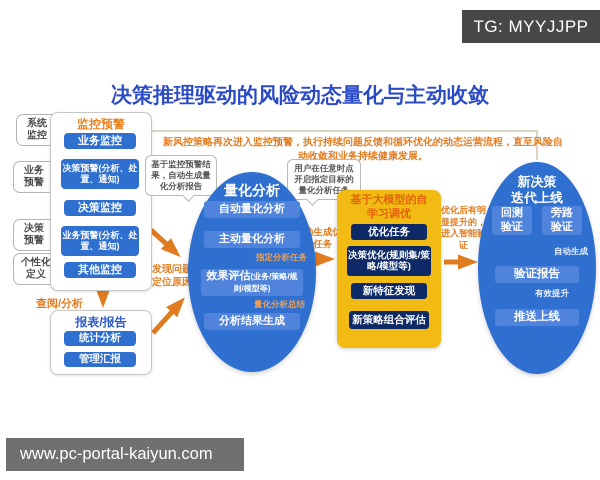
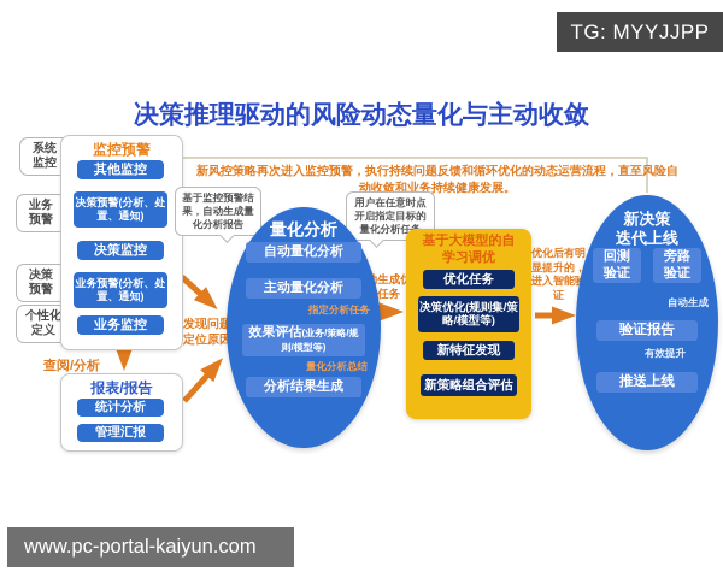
  TG: MYYJJPP
  www.pc-portal-kaiyun.com
  决策推理驱动的风险动态量化与主动收敛
  新风控策略再次进入监控预警，执行持续问题反馈和循环优化的动态运营流程，直至风险自动收敛和业务持续健康发展。
  系统
  监控
  业务
  预警
  决策
  预警
  个性化
  定义
  查阅/分析
  监控预警
- 业务监控
+ 其他监控
  决策预警(分析、处置、通知)
  决策监控
  业务预警(分析、处置、通知)
- 其他监控
+ 业务监控
  报表/报告
  统计分析
  管理汇报
  发现问题定位原因
  基于监控预警结果，自动生成量化分析报告
  用户在任意时点开启指定目标的量化分析任
  优化后有明显提升的，进入智能证
  量化分析
  自动量化分析
  主动量化分析
  指定分析任务
  效果评估(业务/策略/规则/模型等)
  量化分析总结
  分析结果生成
  基于大模型的自学习调优
  优化任务
  决策优化(规则集/策略/模型等)
  新特征发现
  新策略组合评估
  新决策
  迭代上线
  回测验证
  旁路验证
  自动生成
  验证报告
  有效提升
  推送上线
